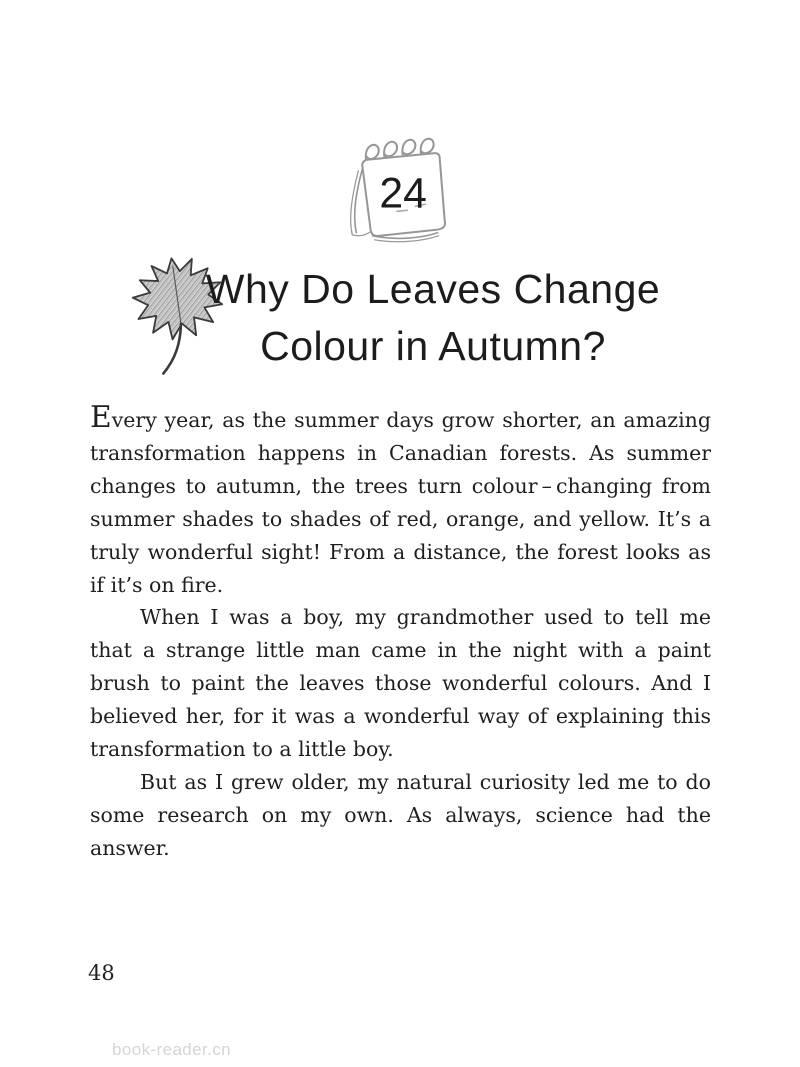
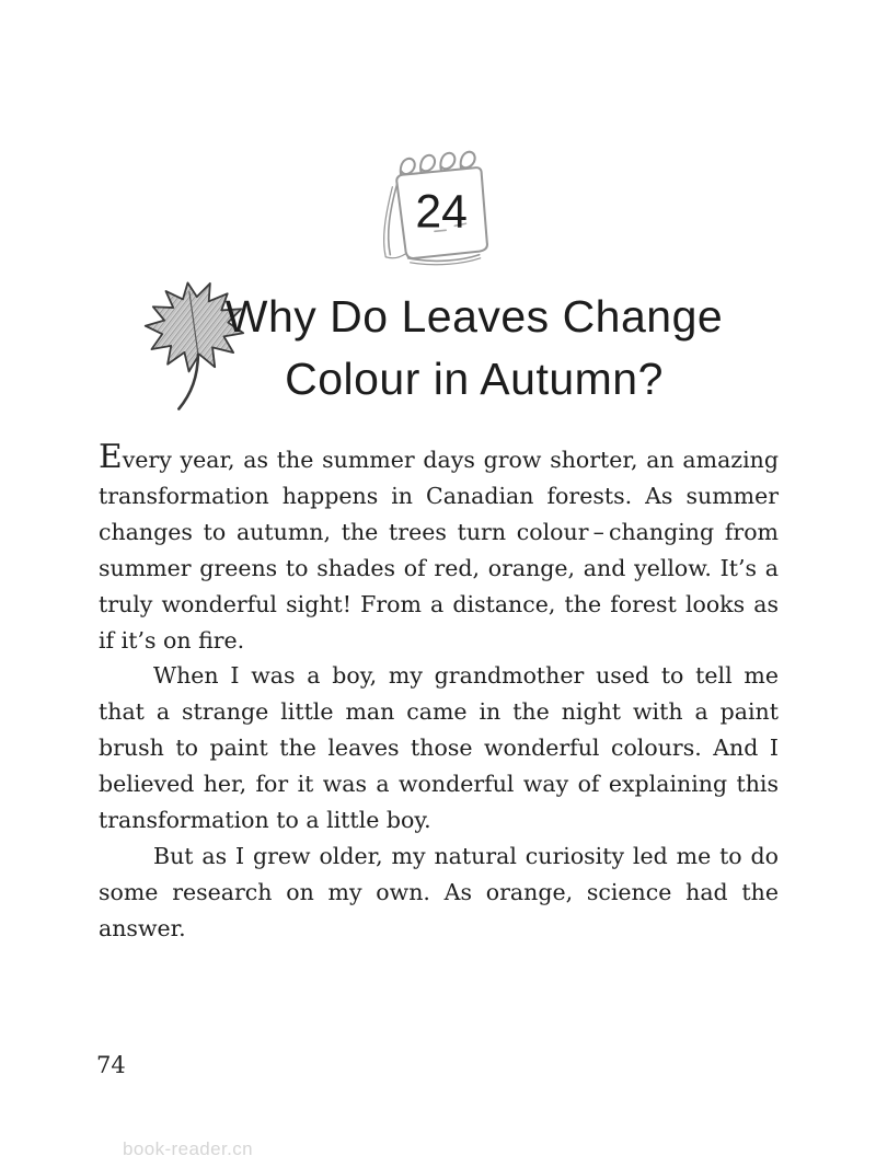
  24
  Why Do Leaves Change
  Colour in Autumn?
- Every year, as the summer days grow shorter, an amazing transformation happens in Canadian forests. As summer changes to autumn, the trees turn colour – changing from summer shades to shades of red, orange, and yellow. It’s a truly wonderful sight! From a distance, the forest looks as if it’s on fire.
+ Every year, as the summer days grow shorter, an amazing transformation happens in Canadian forests. As summer changes to autumn, the trees turn colour – changing from summer greens to shades of red, orange, and yellow. It’s a truly wonderful sight! From a distance, the forest looks as if it’s on fire.
  When I was a boy, my grandmother used to tell me that a strange little man came in the night with a paint brush to paint the leaves those wonderful colours. And I believed her, for it was a wonderful way of explaining this transformation to a little boy.
- But as I grew older, my natural curiosity led me to do some research on my own. As always, science had the answer.
+ But as I grew older, my natural curiosity led me to do some research on my own. As orange, science had the answer.
- 48
+ 74
  book-reader.cn
